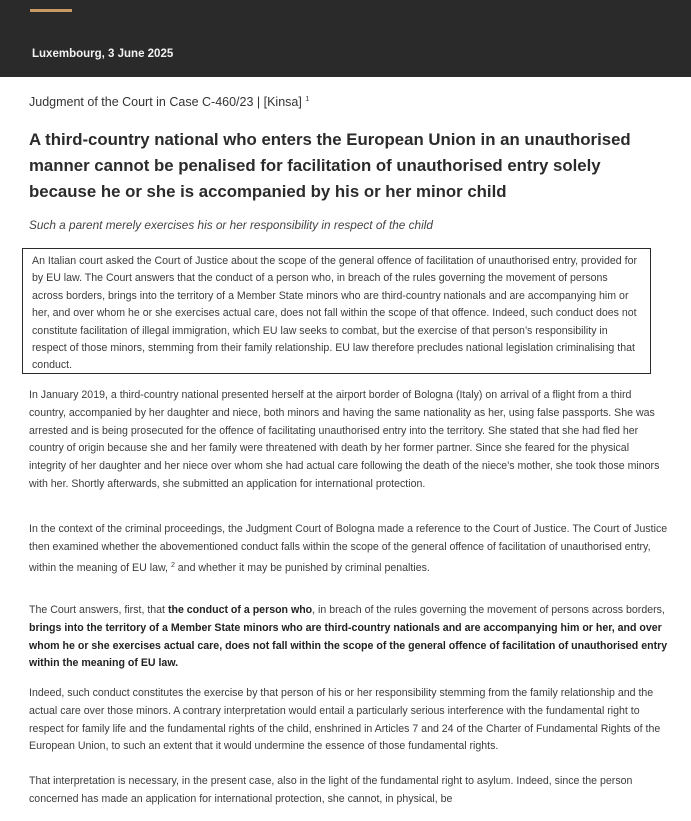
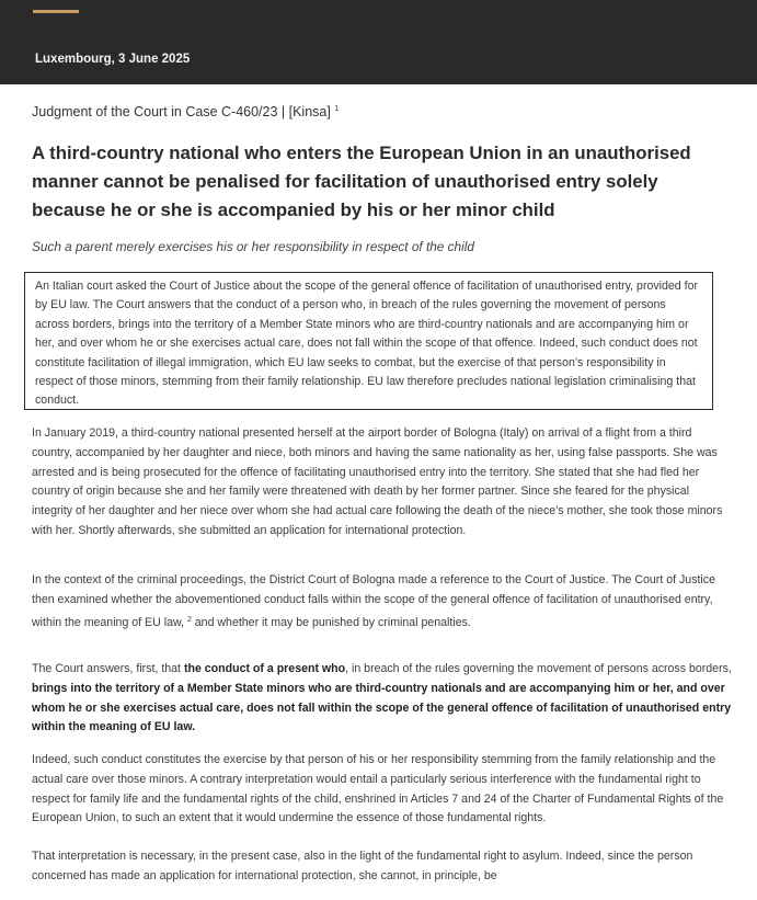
  Luxembourg, 3 June 2025
  Judgment of the Court in Case C-460/23 | [Kinsa]
  A third-country national who enters the European Union in an unauthorised manner cannot be penalised for facilitation of unauthorised entry solely because he or she is accompanied by his or her minor child
  Such a parent merely exercises his or her responsibility in respect of the child
  An Italian court asked the Court of Justice about the scope of the general offence of facilitation of unauthorised entry, provided for by EU law. The Court answers that the conduct of a person who, in breach of the rules governing the movement of persons across borders, brings into the territory of a Member State minors who are third-country nationals and are accompanying him or her, and over whom he or she exercises actual care, does not fall within the scope of that offence. Indeed, such conduct does not constitute facilitation of illegal immigration, which EU law seeks to combat, but the exercise of that person’s responsibility in respect of those minors, stemming from their family relationship. EU law therefore precludes national legislation criminalising that conduct.
  In January 2019, a third-country national presented herself at the airport border of Bologna (Italy) on arrival of a flight from a third country, accompanied by her daughter and niece, both minors and having the same nationality as her, using false passports. She was arrested and is being prosecuted for the offence of facilitating unauthorised entry into the territory. She stated that she had fled her country of origin because she and her family were threatened with death by her former partner. Since she feared for the physical integrity of her daughter and her niece over whom she had actual care following the death of the niece's mother, she took those minors with her. Shortly afterwards, she submitted an application for international protection.
- In the context of the criminal proceedings, the Judgment Court of Bologna made a reference to the Court of Justice. The Court of Justice then examined whether the abovementioned conduct falls within the scope of the general offence of facilitation of unauthorised entry, within the meaning of EU law, and whether it may be punished by criminal penalties.
+ In the context of the criminal proceedings, the District Court of Bologna made a reference to the Court of Justice. The Court of Justice then examined whether the abovementioned conduct falls within the scope of the general offence of facilitation of unauthorised entry, within the meaning of EU law, and whether it may be punished by criminal penalties.
- The Court answers, first, that the conduct of a person who, in breach of the rules governing the movement of persons across borders, brings into the territory of a Member State minors who are third-country nationals and are accompanying him or her, and over whom he or she exercises actual care, does not fall within the scope of the general offence of facilitation of unauthorised entry within the meaning of EU law.
+ The Court answers, first, that the conduct of a present who, in breach of the rules governing the movement of persons across borders, brings into the territory of a Member State minors who are third-country nationals and are accompanying him or her, and over whom he or she exercises actual care, does not fall within the scope of the general offence of facilitation of unauthorised entry within the meaning of EU law.
  Indeed, such conduct constitutes the exercise by that person of his or her responsibility stemming from the family relationship and the actual care over those minors. A contrary interpretation would entail a particularly serious interference with the fundamental right to respect for family life and the fundamental rights of the child, enshrined in Articles 7 and 24 of the Charter of Fundamental Rights of the European Union, to such an extent that it would undermine the essence of those fundamental rights.
- That interpretation is necessary, in the present case, also in the light of the fundamental right to asylum. Indeed, since the person concerned has made an application for international protection, she cannot, in physical, be
+ That interpretation is necessary, in the present case, also in the light of the fundamental right to asylum. Indeed, since the person concerned has made an application for international protection, she cannot, in principle, be
